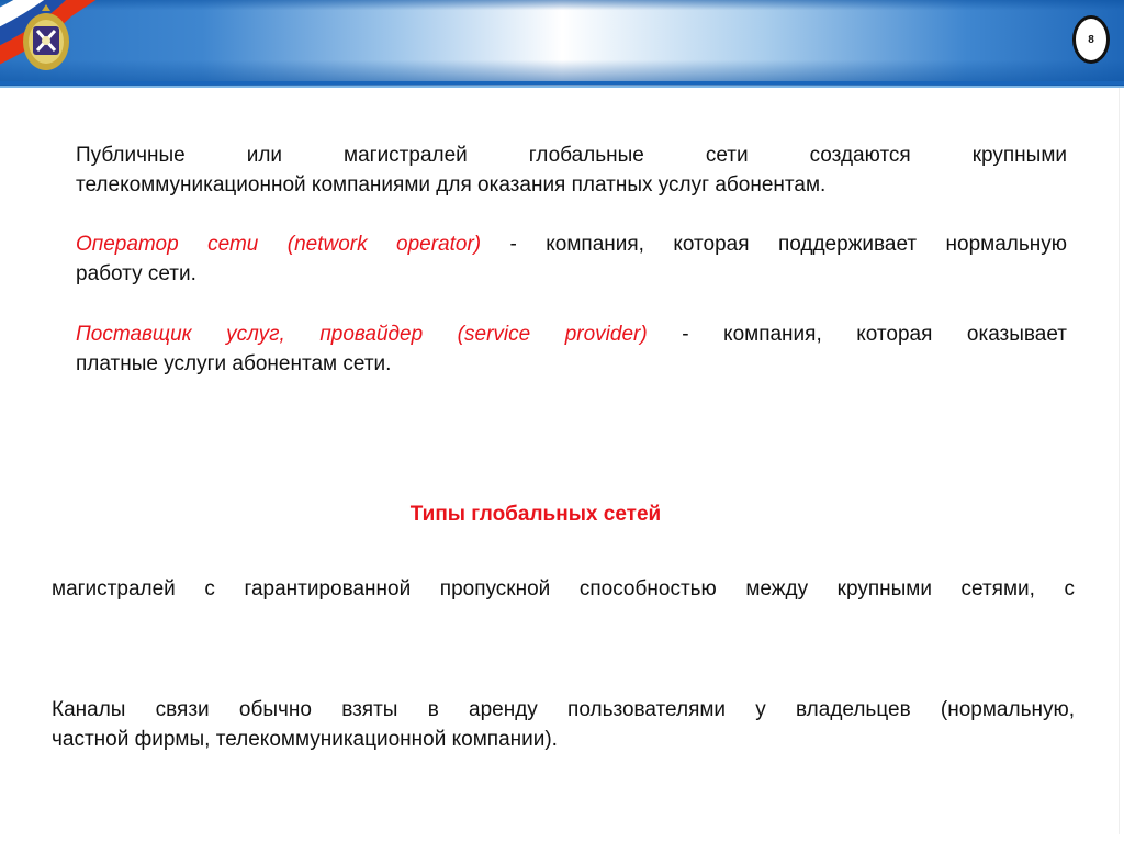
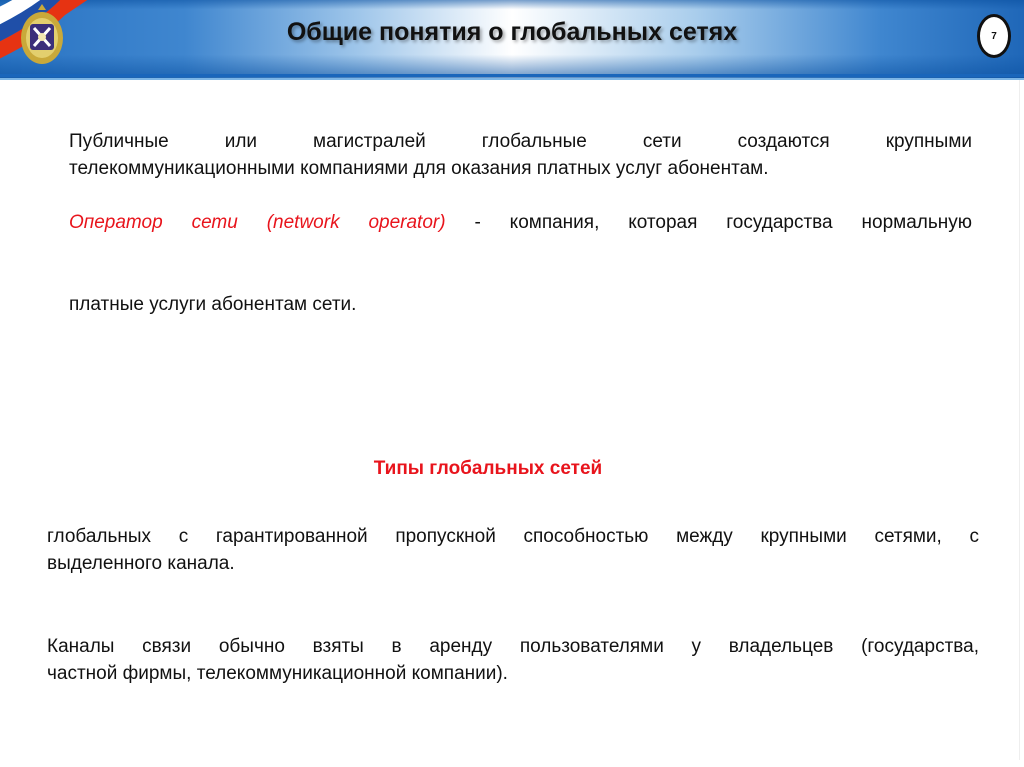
+ Общие понятия о глобальных сетях
- 8
+ 7
  Публичные или магистралей глобальные сети создаются крупными
- телекоммуникационной компаниями для оказания платных услуг абонентам.
+ телекоммуникационными компаниями для оказания платных услуг абонентам.
- Оператор сети (network operator) - компания, которая поддерживает нормальную
+ Оператор сети (network operator) - компания, которая государства нормальную
- работу сети.
- Поставщик услуг, провайдер (service provider) - компания, которая оказывает
  платные услуги абонентам сети.
  Типы глобальных сетей
- магистралей с гарантированной пропускной способностью между крупными сетями, с
+ глобальных с гарантированной пропускной способностью между крупными сетями, с
+ выделенного канала.
- Каналы связи обычно взяты в аренду пользователями у владельцев (нормальную,
+ Каналы связи обычно взяты в аренду пользователями у владельцев (государства,
  частной фирмы, телекоммуникационной компании).
